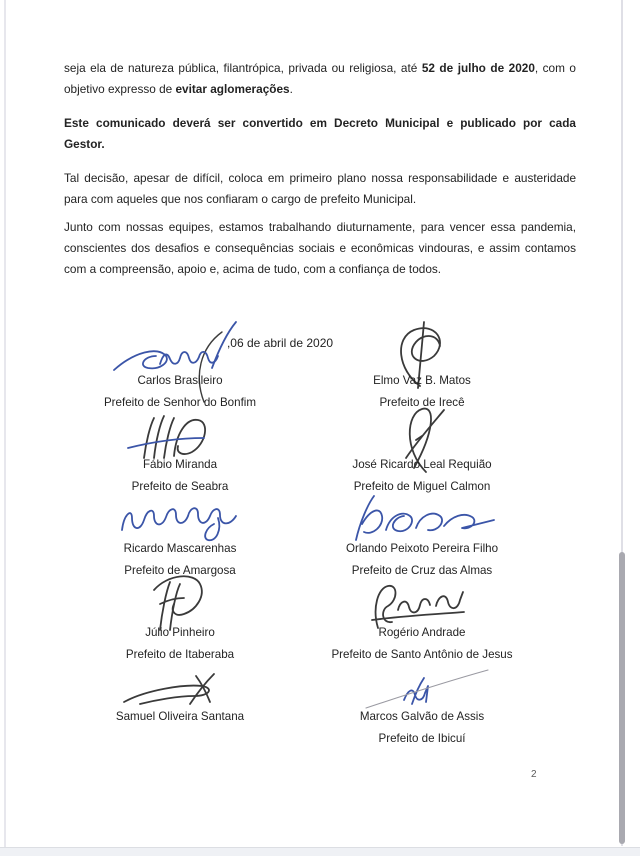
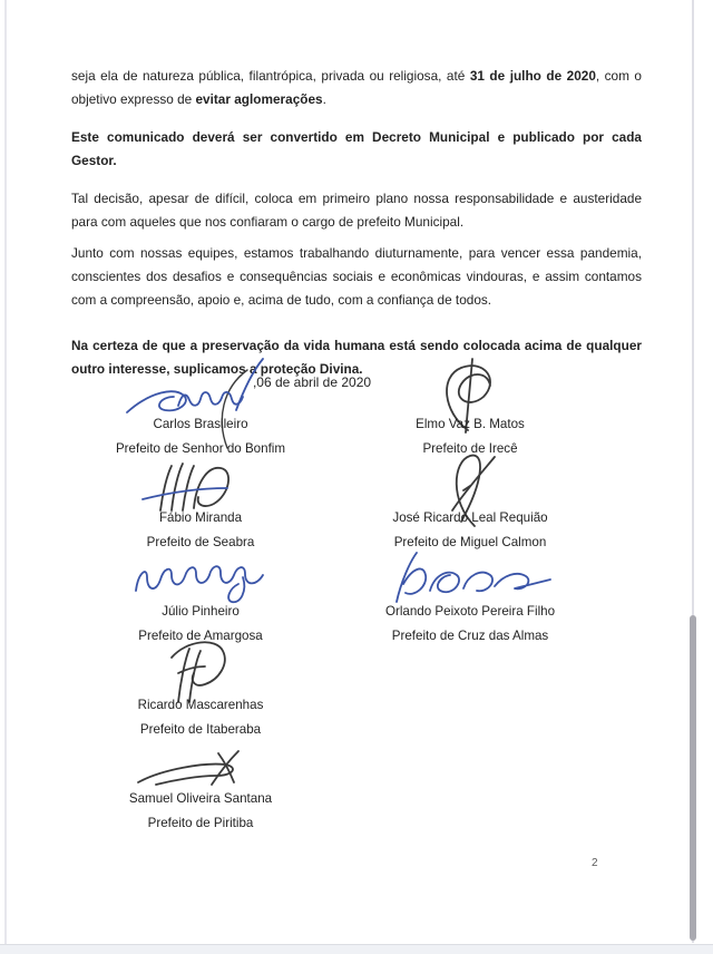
- seja ela de natureza pública, filantrópica, privada ou religiosa, até 52 de julho de 2020, com o objetivo expresso de evitar aglomerações.
+ seja ela de natureza pública, filantrópica, privada ou religiosa, até 31 de julho de 2020, com o objetivo expresso de evitar aglomerações.
  Este comunicado deverá ser convertido em Decreto Municipal e publicado por cada Gestor.
  Tal decisão, apesar de difícil, coloca em primeiro plano nossa responsabilidade e austeridade para com aqueles que nos confiaram o cargo de prefeito Municipal.
  Junto com nossas equipes, estamos trabalhando diuturnamente, para vencer essa pandemia, conscientes dos desafios e consequências sociais e econômicas vindouras, e assim contamos com a compreensão, apoio e, acima de tudo, com a confiança de todos.
+ Na certeza de que a preservação da vida humana está sendo colocada acima de qualquer outro interesse, suplicamos a proteção Divina.
  ,06 de abril de 2020
  Carlos Brasileiro
  Prefeito de Senhor do Bonfim
  Fábio Miranda
  Prefeito de Seabra
- Ricardo Mascarenhas
+ Júlio Pinheiro
  Prefeito de Amargosa
- Júlio Pinheiro
+ Ricardo Mascarenhas
  Prefeito de Itaberaba
  Samuel Oliveira Santana
+ Prefeito de Piritiba
  Elmo Vaz B. Matos
  Prefeito de Irecê
  José Ricardo Leal Requião
  Prefeito de Miguel Calmon
  Orlando Peixoto Pereira Filho
  Prefeito de Cruz das Almas
- Rogério Andrade
- Prefeito de Santo Antônio de Jesus
- Marcos Galvão de Assis
- Prefeito de Ibicuí
  2
